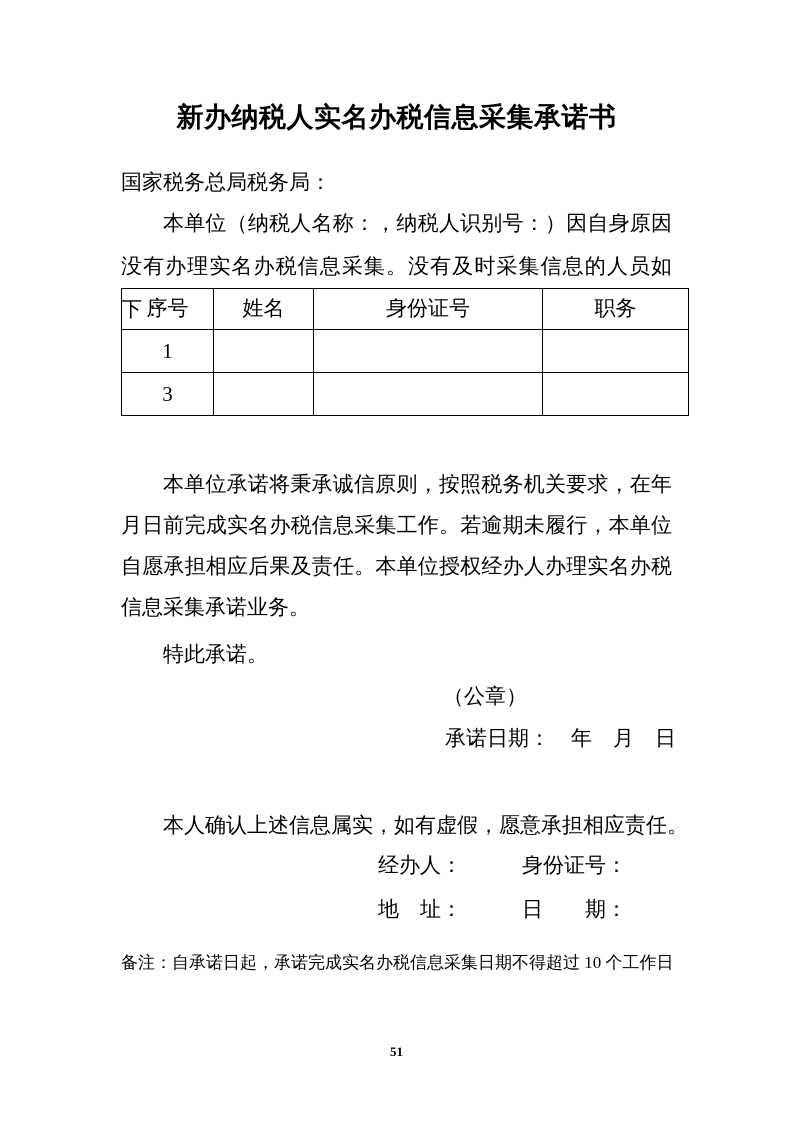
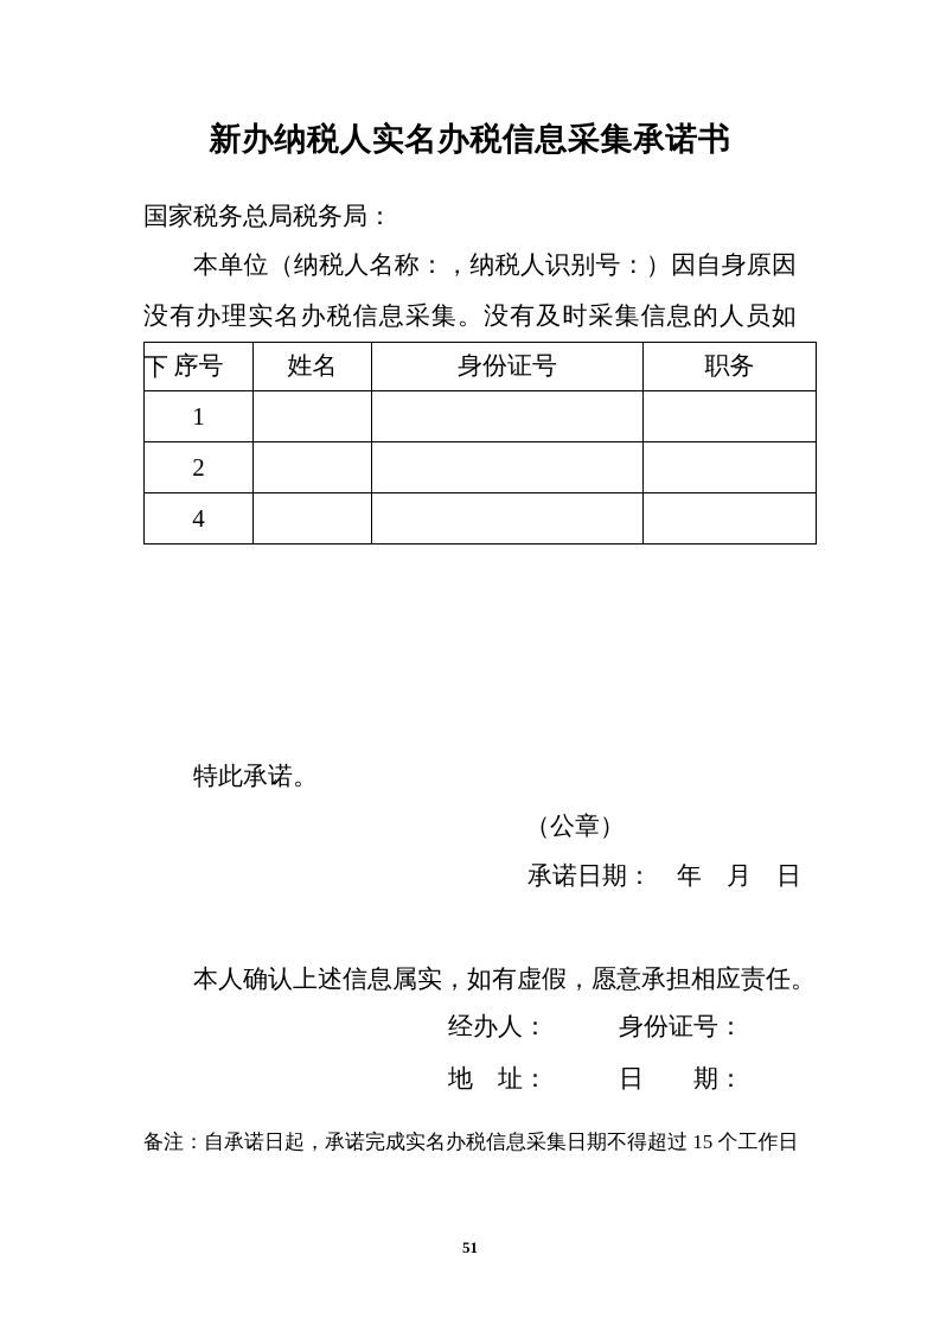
  新办纳税人实名办税信息采集承诺书
  国家税务总局税务局：
  本单位（纳税人名称：，纳税人识别号：）因自身原因没有办理实名办税信息采集。没有及时采集信息的人员如下：
  序号	姓名	身份证号	职务
  1
+ 2
- 3
+ 4
- 本单位承诺将秉承诚信原则，按照税务机关要求，在年月日前完成实名办税信息采集工作。若逾期未履行，本单位自愿承担相应后果及责任。本单位授权经办人办理实名办税信息采集承诺业务。
  特此承诺。
  （公章）
  承诺日期： 年 月 日
  本人确认上述信息属实，如有虚假，愿意承担相应责任。
  经办人：
  身份证号：
  地 址：
  日 期：
- 备注：自承诺日起，承诺完成实名办税信息采集日期不得超过 10 个工作日
+ 备注：自承诺日起，承诺完成实名办税信息采集日期不得超过 15 个工作日
  51
